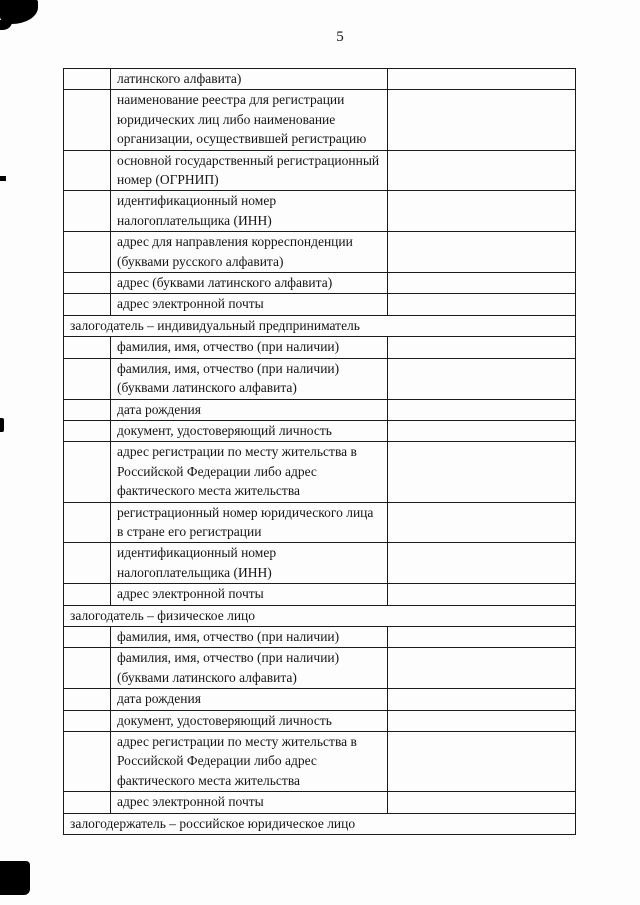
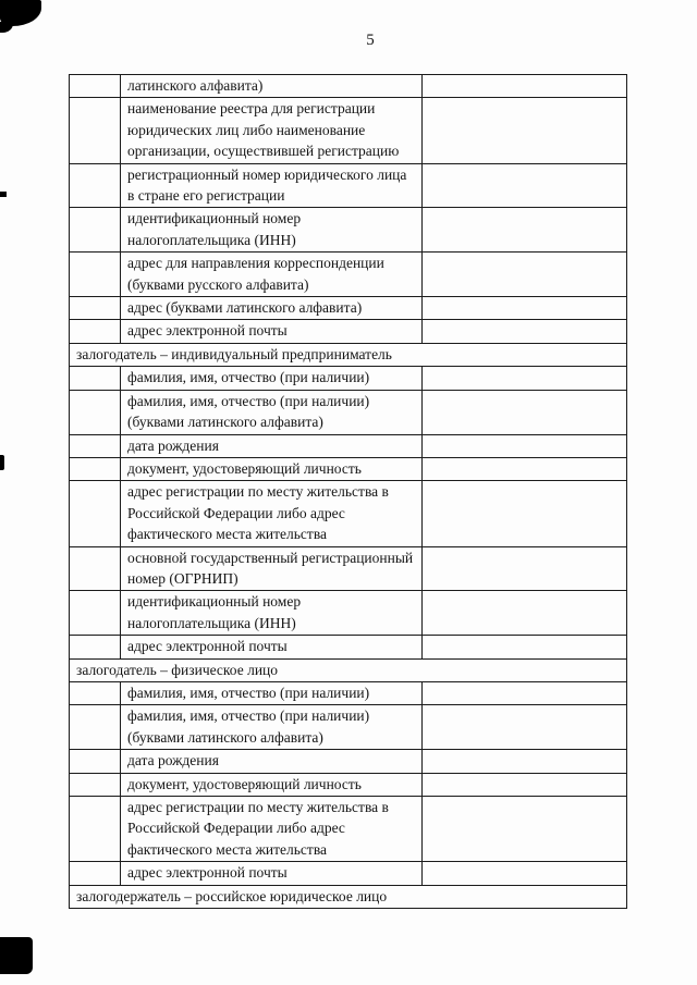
  5
  	латинского алфавита)
  	наименование реестра для регистрации юридических лиц либо наименование организации, осуществившей регистрацию
- 	основной государственный регистрационный номер (ОГРНИП)
+ 	регистрационный номер юридического лица в стране его регистрации
  	идентификационный номер налогоплательщика (ИНН)
  	адрес для направления корреспонденции (буквами русского алфавита)
  	адрес (буквами латинского алфавита)
  	адрес электронной почты
  залогодатель – индивидуальный предприниматель
  	фамилия, имя, отчество (при наличии)
  	фамилия, имя, отчество (при наличии) (буквами латинского алфавита)
  	дата рождения
  	документ, удостоверяющий личность
  	адрес регистрации по месту жительства в Российской Федерации либо адрес фактического места жительства
- 	регистрационный номер юридического лица в стране его регистрации
+ 	основной государственный регистрационный номер (ОГРНИП)
  	идентификационный номер налогоплательщика (ИНН)
  	адрес электронной почты
  залогодатель – физическое лицо
  	фамилия, имя, отчество (при наличии)
  	фамилия, имя, отчество (при наличии) (буквами латинского алфавита)
  	дата рождения
  	документ, удостоверяющий личность
  	адрес регистрации по месту жительства в Российской Федерации либо адрес фактического места жительства
  	адрес электронной почты
  залогодержатель – российское юридическое лицо
